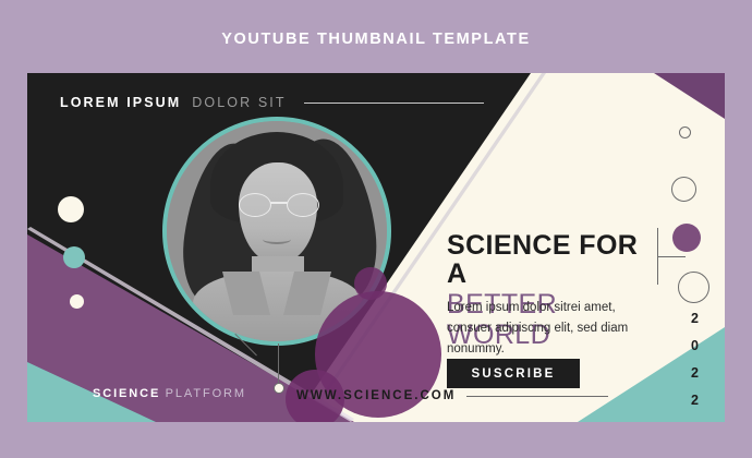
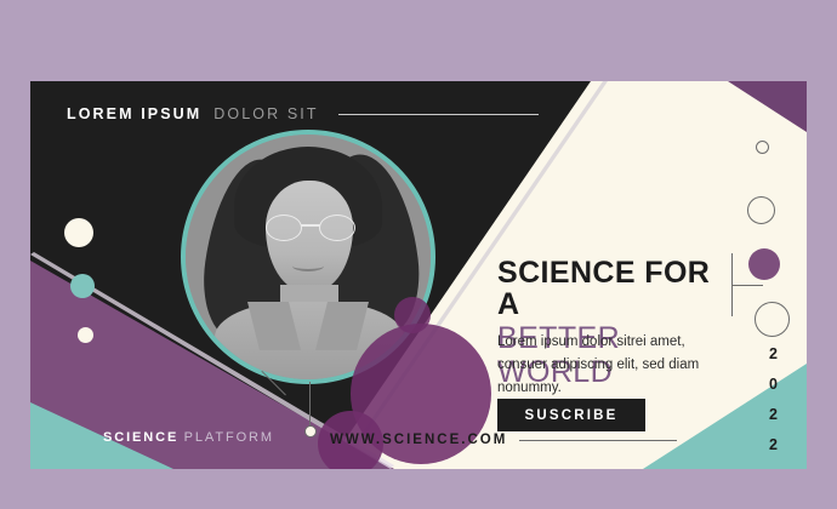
- YOUTUBE THUMBNAIL TEMPLATE
  LOREM IPSUM
  DOLOR SIT
  SCIENCE FOR A
  BETTER WORLD
  Lorem ipsum dolor sitrei amet, consuer adipiscing elit, sed diam nonummy.
  SUSCRIBE
  2
  0
  2
  2
  SCIENCE PLATFORM
  WWW.SCIENCE.COM
